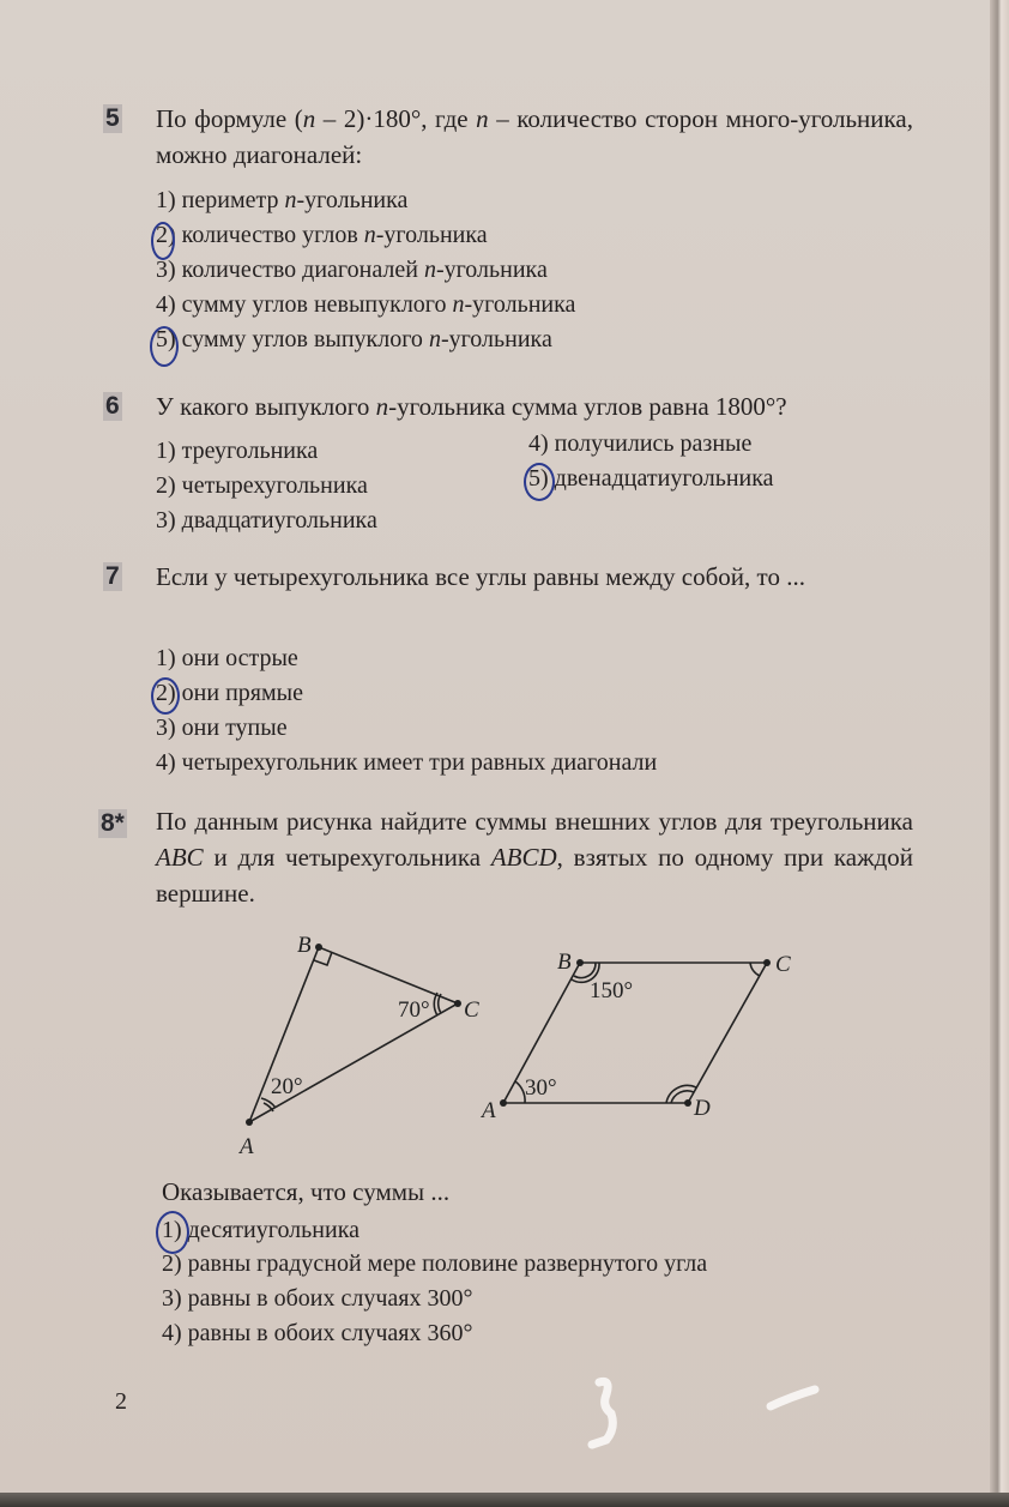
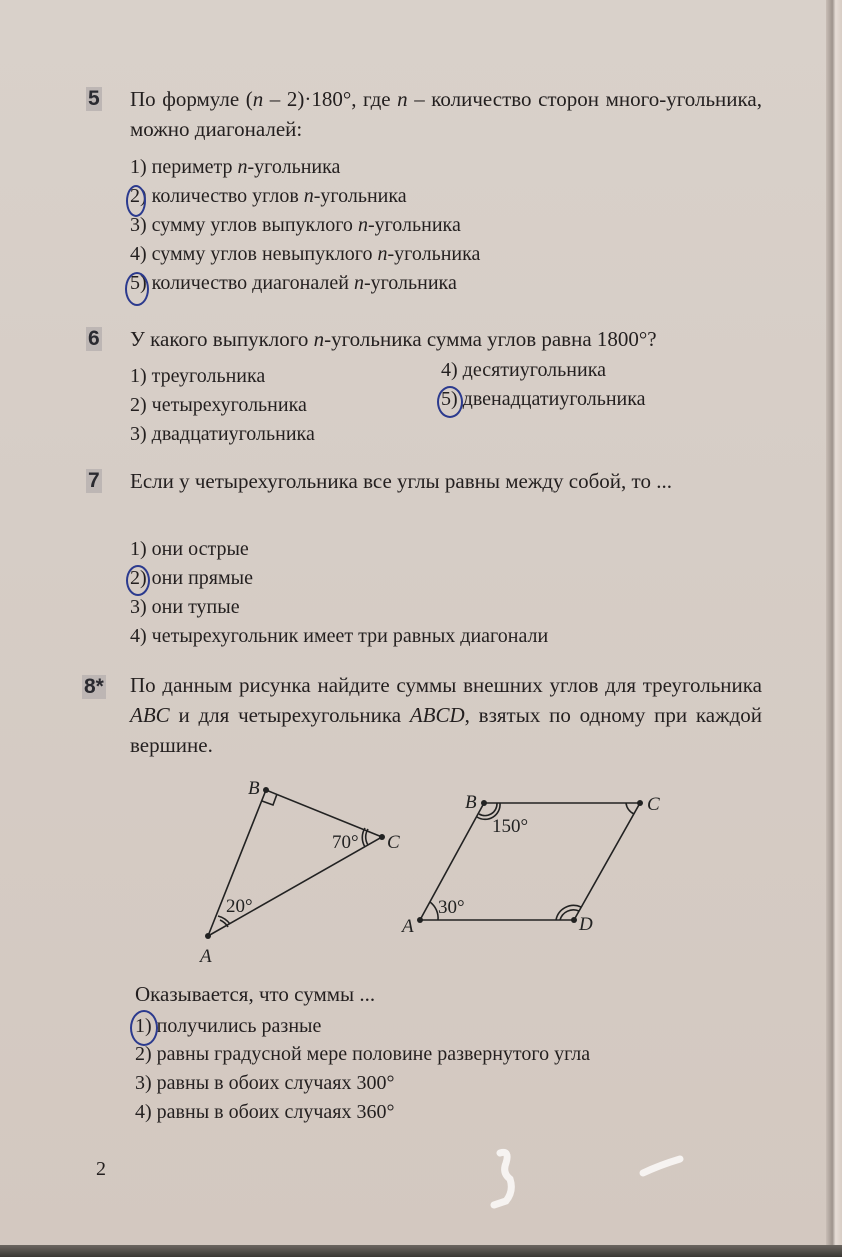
  5
  По формуле (n – 2)·180°, где n – количество сторон много-угольника, можно диагоналей:
  1) периметр n-угольника
  2) количество углов n-угольника
- 3) количество диагоналей n-угольника
+ 3) сумму углов выпуклого n-угольника
  4) сумму углов невыпуклого n-угольника
- 5) сумму углов выпуклого n-угольника
+ 5) количество диагоналей n-угольника
  6
  У какого выпуклого n-угольника сумма углов равна 1800°?
  1) треугольника
  2) четырехугольника
  3) двадцатиугольника
- 4) получились разные
+ 4) десятиугольника
  5) двенадцатиугольника
  7
  Если у четырехугольника все углы равны между собой, то ...
  1) они острые
  2) они прямые
  3) они тупые
  4) четырехугольник имеет три равных диагонали
  8*
  По данным рисунка найдите суммы внешних углов для треугольника ABC и для четырехугольника ABCD, взятых по одному при каждой вершине.
  A
  B
  C
  70°
  20°
  A
  B
  C
  D
  150°
  30°
  Оказывается, что суммы ...
- 1) десятиугольника
+ 1) получились разные
  2) равны градусной мере половине развернутого угла
  3) равны в обоих случаях 300°
  4) равны в обоих случаях 360°
  2
